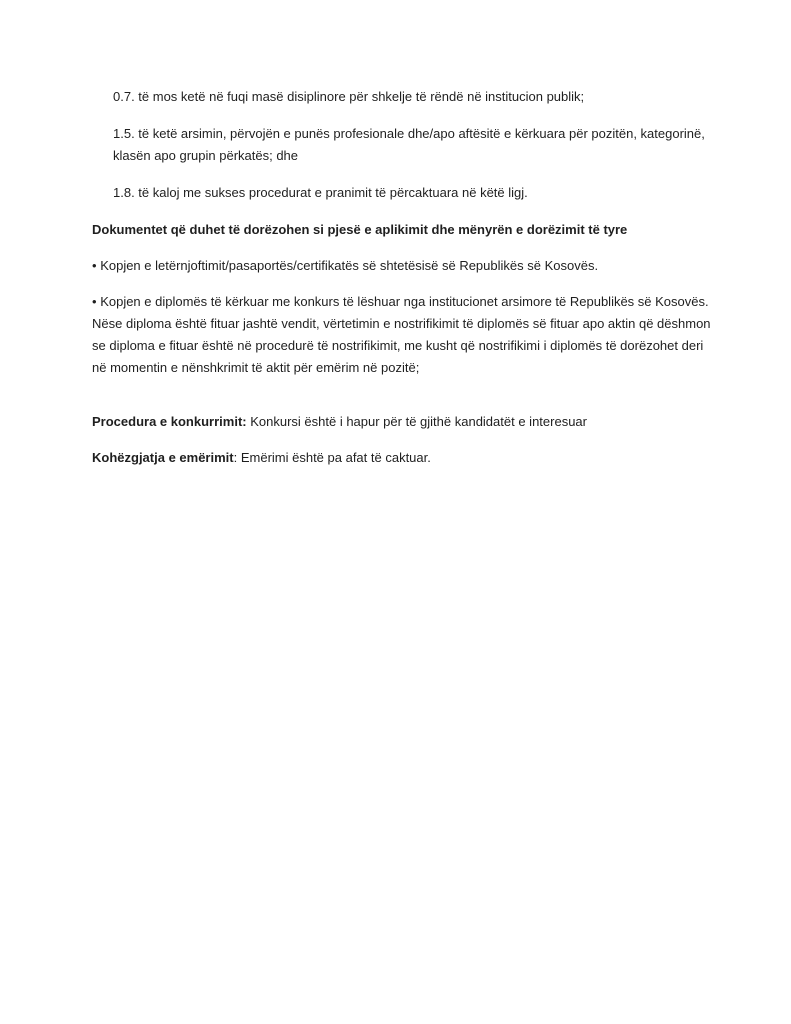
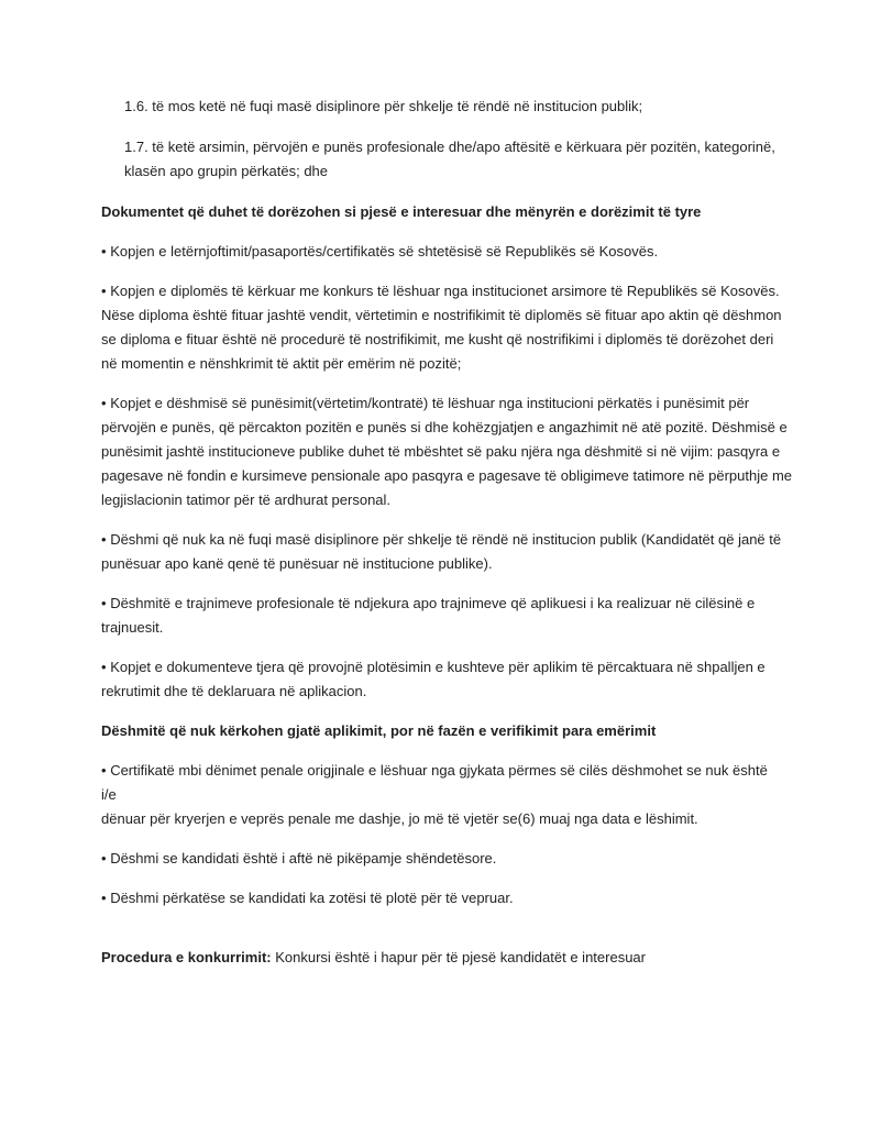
- 0.7. të mos ketë në fuqi masë disiplinore për shkelje të rëndë në institucion publik;
+ 1.6. të mos ketë në fuqi masë disiplinore për shkelje të rëndë në institucion publik;
- 1.5. të ketë arsimin, përvojën e punës profesionale dhe/apo aftësitë e kërkuara për pozitën, kategorinë, klasën apo grupin përkatës; dhe
+ 1.7. të ketë arsimin, përvojën e punës profesionale dhe/apo aftësitë e kërkuara për pozitën, kategorinë, klasën apo grupin përkatës; dhe
- 1.8. të kaloj me sukses procedurat e pranimit të përcaktuara në këtë ligj.
- Dokumentet që duhet të dorëzohen si pjesë e aplikimit dhe mënyrën e dorëzimit të tyre
+ Dokumentet që duhet të dorëzohen si pjesë e interesuar dhe mënyrën e dorëzimit të tyre
  • Kopjen e letërnjoftimit/pasaportës/certifikatës së shtetësisë së Republikës së Kosovës.
  • Kopjen e diplomës të kërkuar me konkurs të lëshuar nga institucionet arsimore të Republikës së Kosovës. Nëse diploma është fituar jashtë vendit, vërtetimin e nostrifikimit të diplomës së fituar apo aktin që dëshmon se diploma e fituar është në procedurë të nostrifikimit, me kusht që nostrifikimi i diplomës të dorëzohet deri në momentin e nënshkrimit të aktit për emërim në pozitë;
+ • Kopjet e dëshmisë së punësimit(vërtetim/kontratë) të lëshuar nga institucioni përkatës i punësimit për përvojën e punës, që përcakton pozitën e punës si dhe kohëzgjatjen e angazhimit në atë pozitë. Dëshmisë e punësimit jashtë institucioneve publike duhet të mbështet së paku njëra nga dëshmitë si në vijim: pasqyra e pagesave në fondin e kursimeve pensionale apo pasqyra e pagesave të obligimeve tatimore në përputhje me legjislacionin tatimor për të ardhurat personal.
+ • Dëshmi që nuk ka në fuqi masë disiplinore për shkelje të rëndë në institucion publik (Kandidatët që janë të punësuar apo kanë qenë të punësuar në institucione publike).
+ • Dëshmitë e trajnimeve profesionale të ndjekura apo trajnimeve që aplikuesi i ka realizuar në cilësinë e trajnuesit.
+ • Kopjet e dokumenteve tjera që provojnë plotësimin e kushteve për aplikim të përcaktuara në shpalljen e rekrutimit dhe të deklaruara në aplikacion.
+ Dëshmitë që nuk kërkohen gjatë aplikimit, por në fazën e verifikimit para emërimit
+ • Certifikatë mbi dënimet penale origjinale e lëshuar nga gjykata përmes së cilës dëshmohet se nuk është
+ i/e
+ dënuar për kryerjen e veprës penale me dashje, jo më të vjetër se(6) muaj nga data e lëshimit.
+ • Dëshmi se kandidati është i aftë në pikëpamje shëndetësore.
+ • Dëshmi përkatëse se kandidati ka zotësi të plotë për të vepruar.
- Procedura e konkurrimit: Konkursi është i hapur për të gjithë kandidatët e interesuar
+ Procedura e konkurrimit: Konkursi është i hapur për të pjesë kandidatët e interesuar
- Kohëzgjatja e emërimit: Emërimi është pa afat të caktuar.
